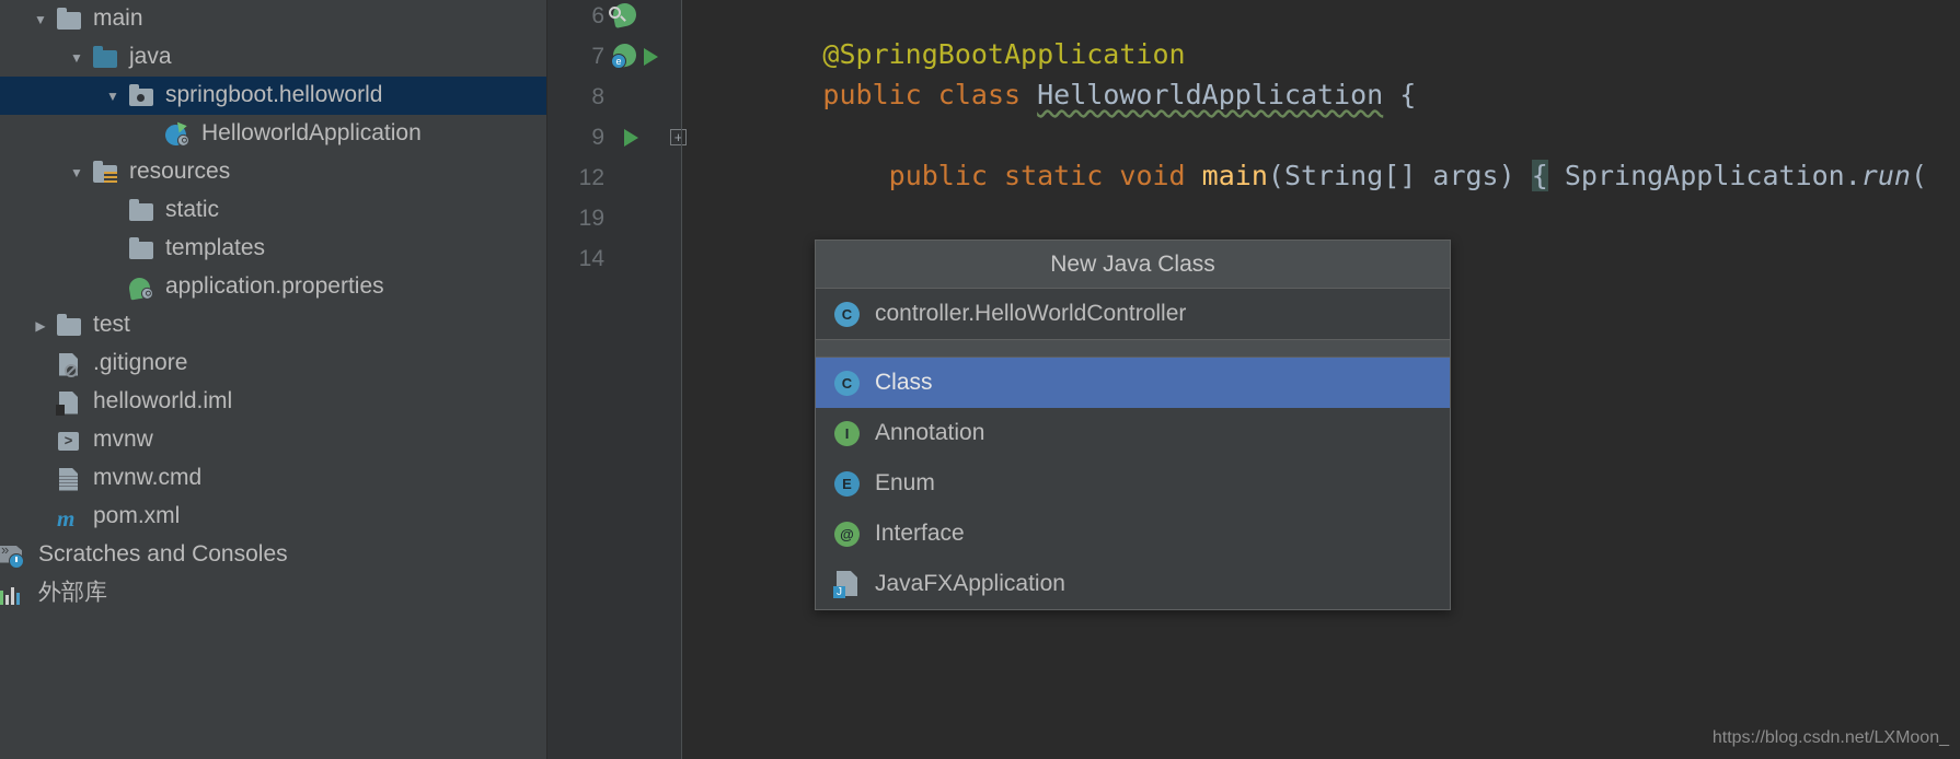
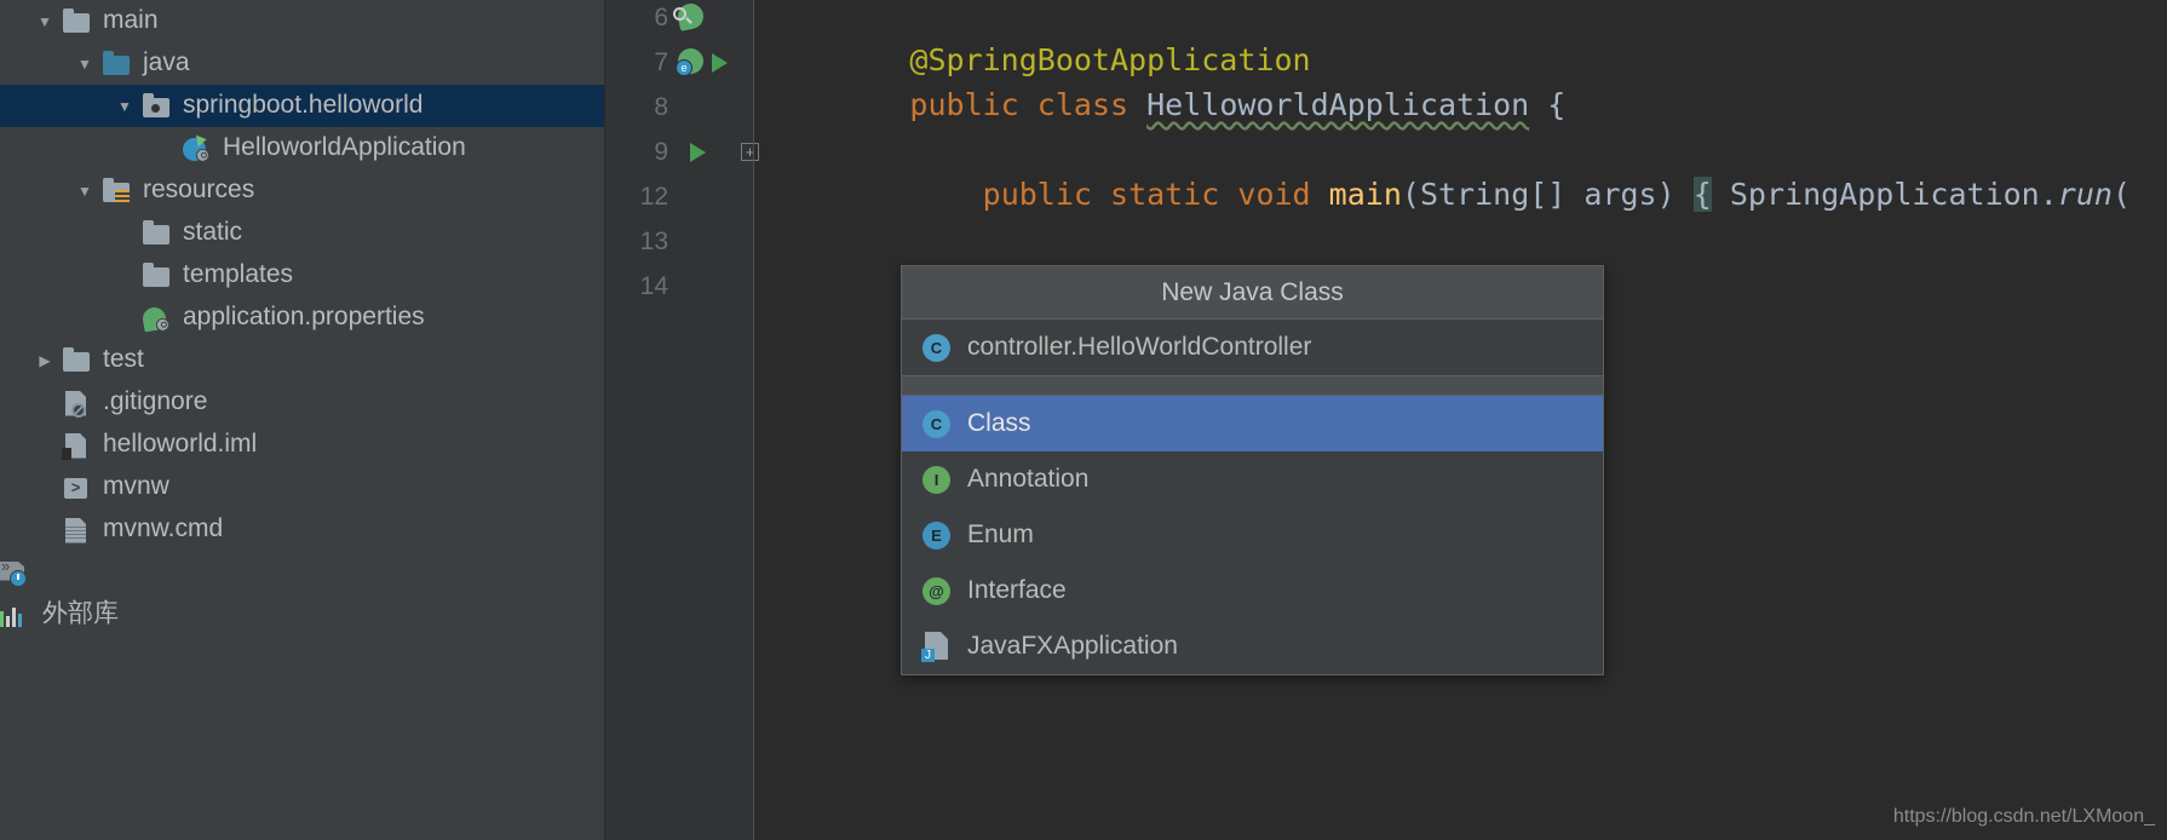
  ▼
  main
  ▼
  java
  ▼
  springboot.helloworld
  HelloworldApplication
  ▼
  resources
  static
  templates
  application.properties
  ▶
  test
  .gitignore
  helloworld.iml
  >
  mvnw
  mvnw.cmd
- m
- pom.xml
- Scratches and Consoles
  外部库
  6
  7
  e
  8
  9
  +
  12
- 19
+ 13
  14
  @SpringBootApplication
  public class HelloworldApplication {
  public static void main(String[] args) { SpringApplication.run(
  New Java Class
  C
  controller.HelloWorldController
  C
  Class
  I
  Annotation
  E
  Enum
  @
  Interface
  J
  JavaFXApplication
  https://blog.csdn.net/LXMoon_
